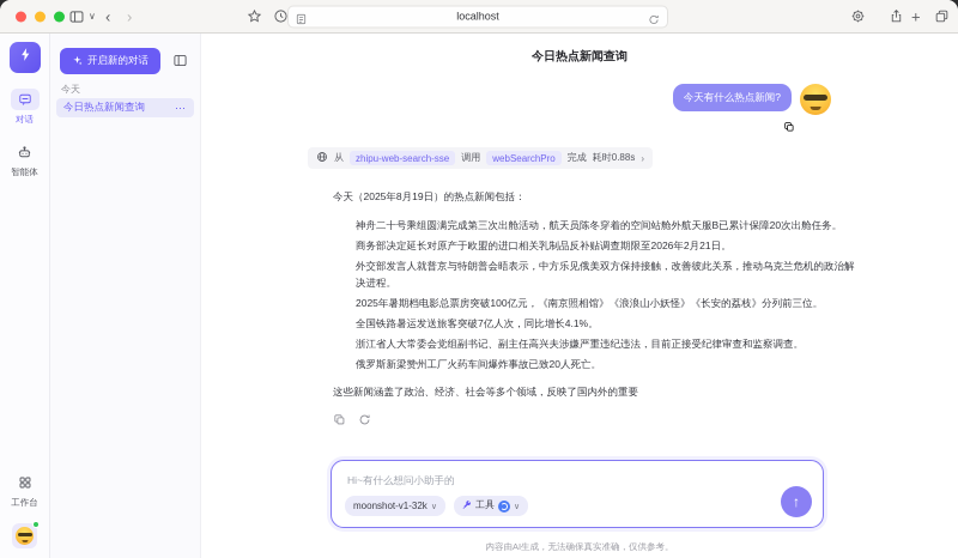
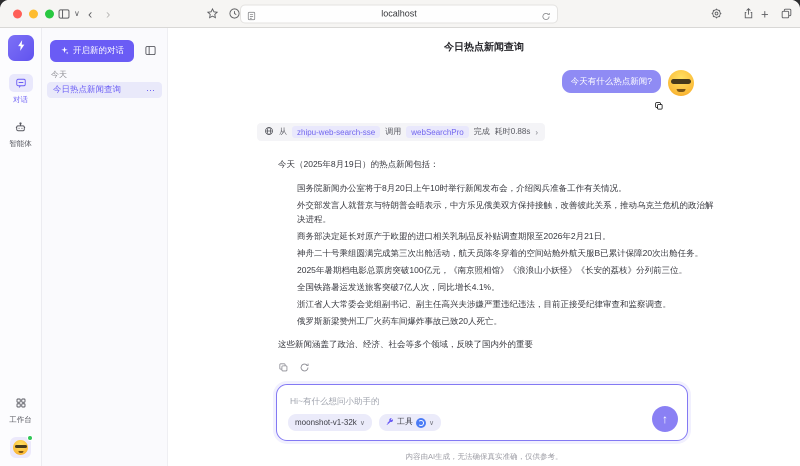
  ∨
  ‹
  ›
  localhost
  +
  对话
  智能体
  工作台
  开启新的对话
  今天
  今日热点新闻查询
  ⋯
  今日热点新闻查询
  今天有什么热点新闻?
  从
  zhipu-web-search-sse
  调用
  webSearchPro
  完成
  耗时0.88s
  ›
  今天（2025年8月19日）的热点新闻包括：
+ 国务院新闻办公室将于8月20日上午10时举行新闻发布会，介绍阅兵准备工作有关情况。
- 神舟二十号乘组圆满完成第三次出舱活动，航天员陈冬穿着的空间站舱外航天服B已累计保障20次出舱任务。
+ 外交部发言人就普京与特朗普会晤表示，中方乐见俄美双方保持接触，改善彼此关系，推动乌克兰危机的政治解决进程。
  商务部决定延长对原产于欧盟的进口相关乳制品反补贴调查期限至2026年2月21日。
- 外交部发言人就普京与特朗普会晤表示，中方乐见俄美双方保持接触，改善彼此关系，推动乌克兰危机的政治解决进程。
+ 神舟二十号乘组圆满完成第三次出舱活动，航天员陈冬穿着的空间站舱外航天服B已累计保障20次出舱任务。
  2025年暑期档电影总票房突破100亿元，《南京照相馆》《浪浪山小妖怪》《长安的荔枝》分列前三位。
  全国铁路暑运发送旅客突破7亿人次，同比增长4.1%。
  浙江省人大常委会党组副书记、副主任高兴夫涉嫌严重违纪违法，目前正接受纪律审查和监察调查。
  俄罗斯新梁赞州工厂火药车间爆炸事故已致20人死亡。
  这些新闻涵盖了政治、经济、社会等多个领域，反映了国内外的重要
  Hi~有什么想问小助手的
  moonshot-v1-32k
  工具
  ↑
  内容由AI生成，无法确保真实准确，仅供参考。
